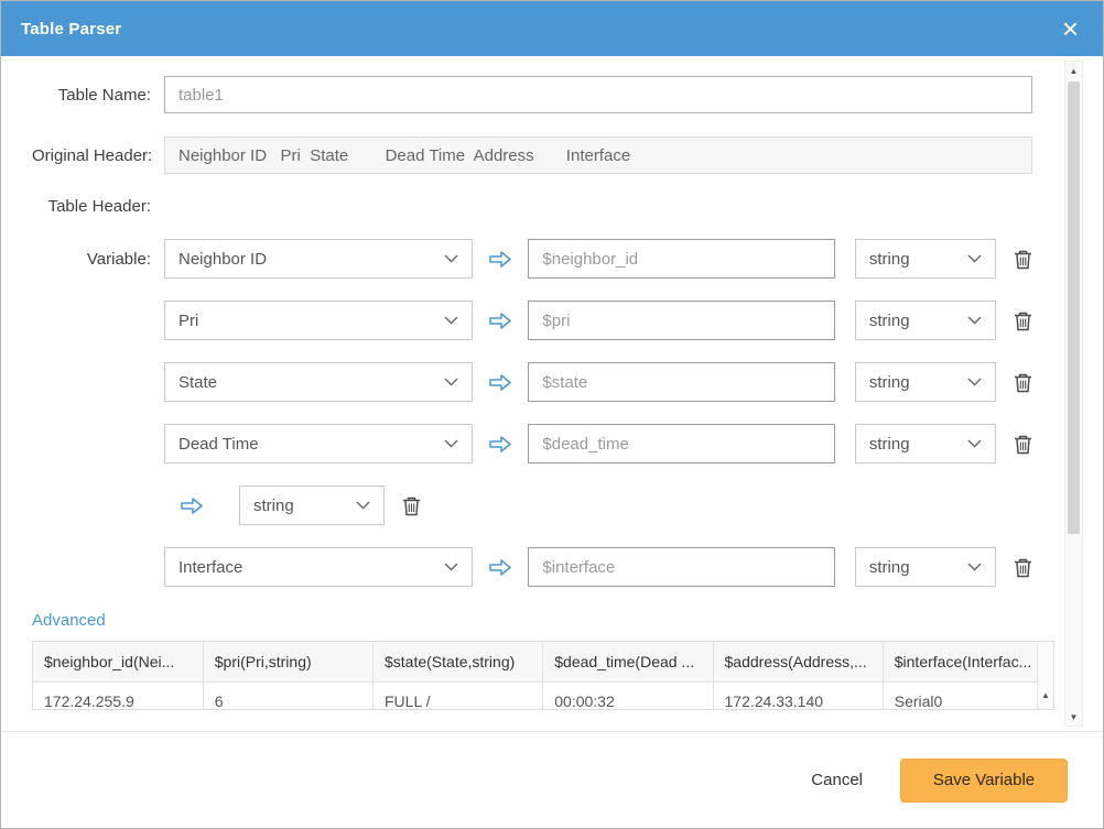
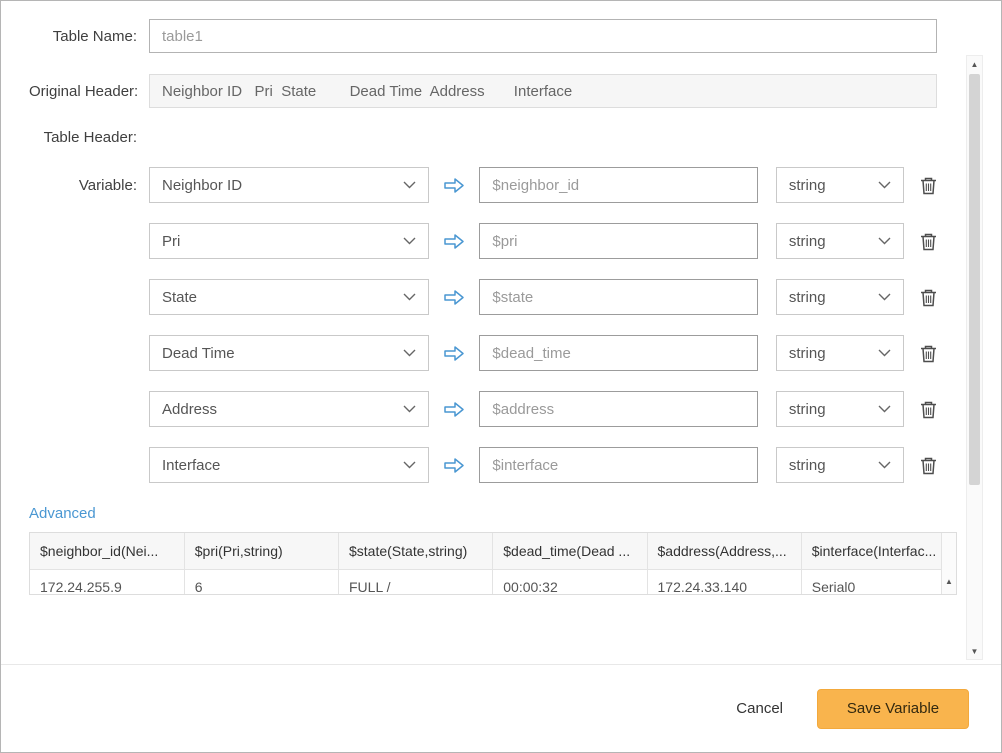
- Table Parser
- ×
  Table Name:
  table1
  Original Header:
  Neighbor ID Pri State Dead Time Address Interface
  Table Header:
  Variable:
  Neighbor ID
  $neighbor_id
  string
  Pri
  $pri
  string
  State
  $state
  string
  Dead Time
  $dead_time
  string
+ Address
+ $address
  string
  Interface
  $interface
  string
  Advanced
  $neighbor_id(Nei...	$pri(Pri,string)	$state(State,string)	$dead_time(Dead ...	$address(Address,...	$interface(Interfac...
  172.24.255.9	6	FULL /	00:00:32	172.24.33.140	Serial0
  ▲
  ▲
  ▼
  Cancel
  Save Variable
